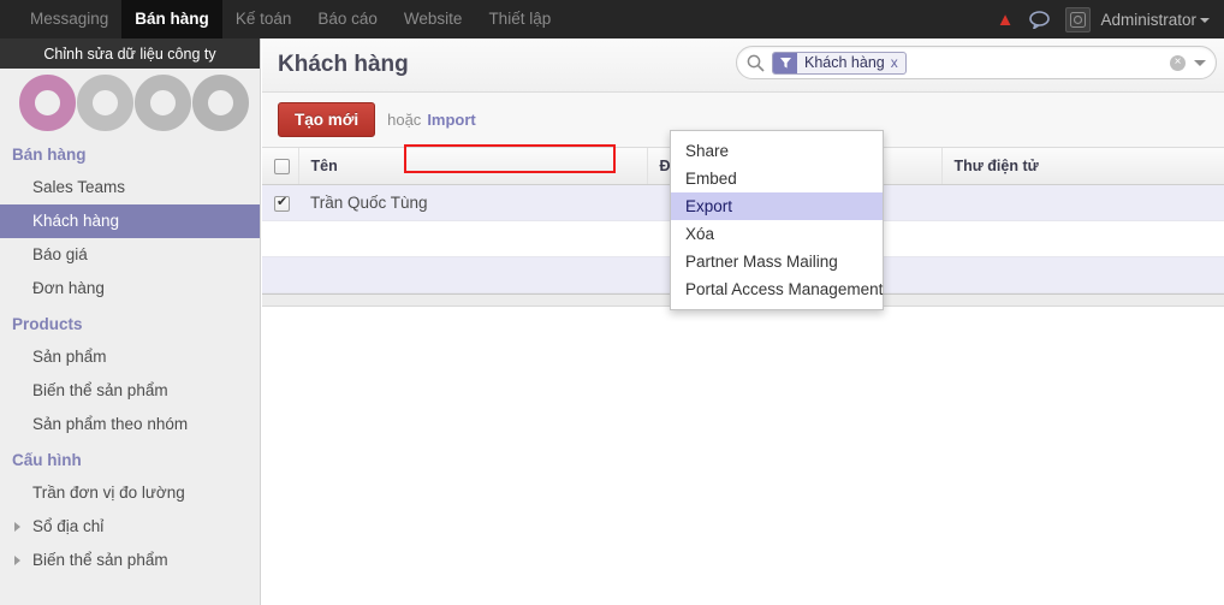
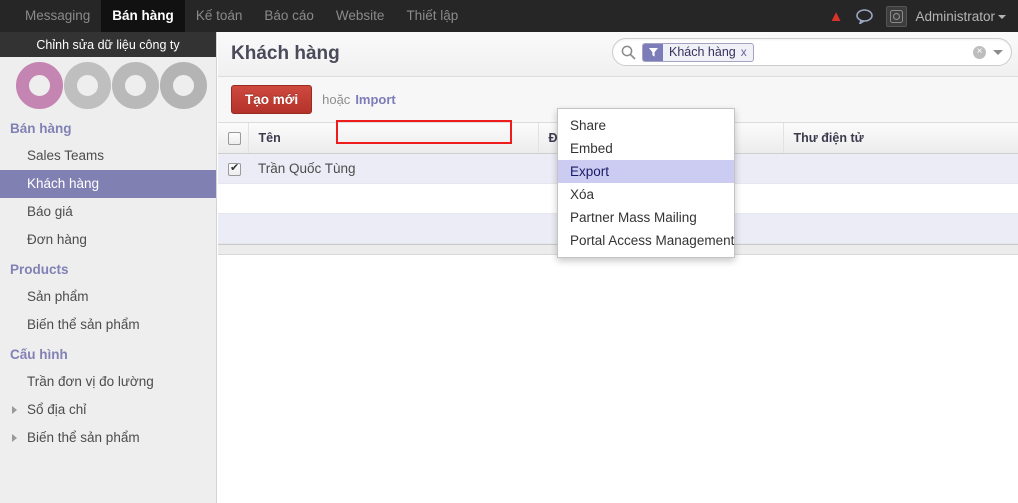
  Messaging
  Bán hàng
  Kế toán
  Báo cáo
  Website
  Thiết lập
  ▲
  Administrator
  Chỉnh sửa dữ liệu công ty
  Bán hàng
  Sales Teams
  Khách hàng
  Báo giá
  Đơn hàng
  Products
  Sản phẩm
  Biến thể sản phẩm
- Sản phẩm theo nhóm
  Cấu hình
  Trần đơn vị đo lường
  Sổ địa chỉ
  Biến thể sản phẩm
  Khách hàng
  Khách hàng
  x
  ×
  Tạo mới
  hoặc
  Import
  Share
  Embed
  Export
  Xóa
  Partner Mass Mailing
  Portal Access Management
  	Trần Quốc Tùng
